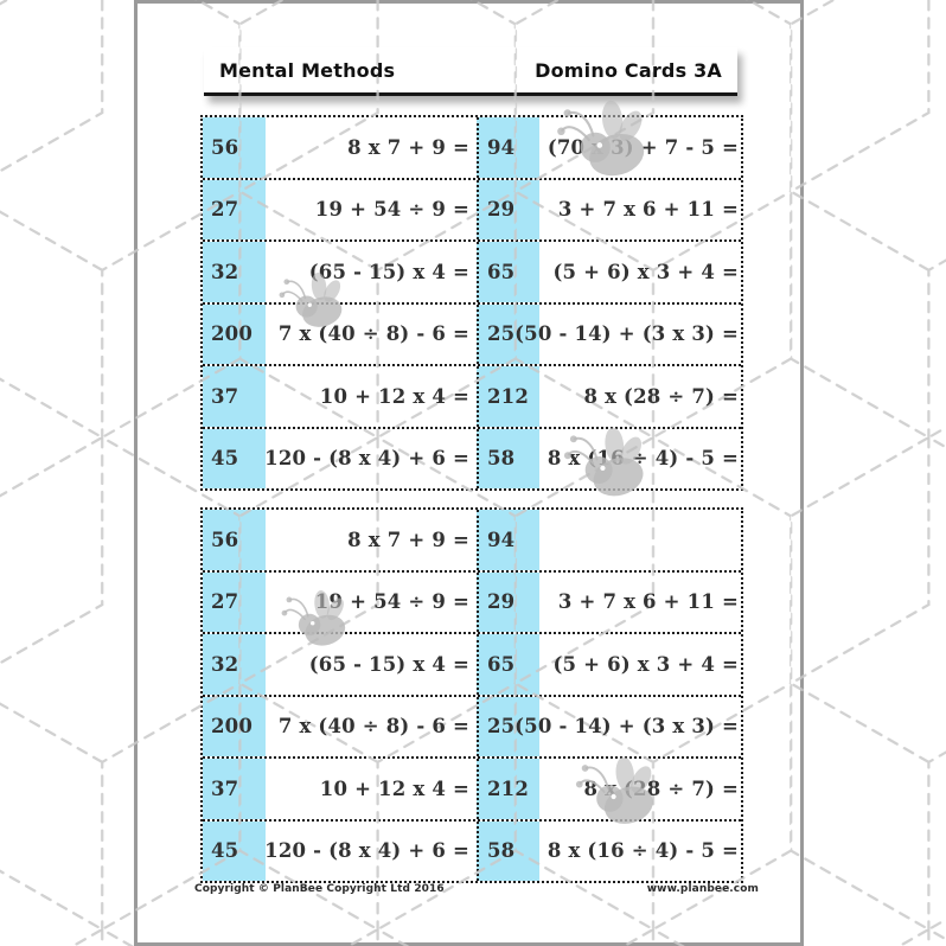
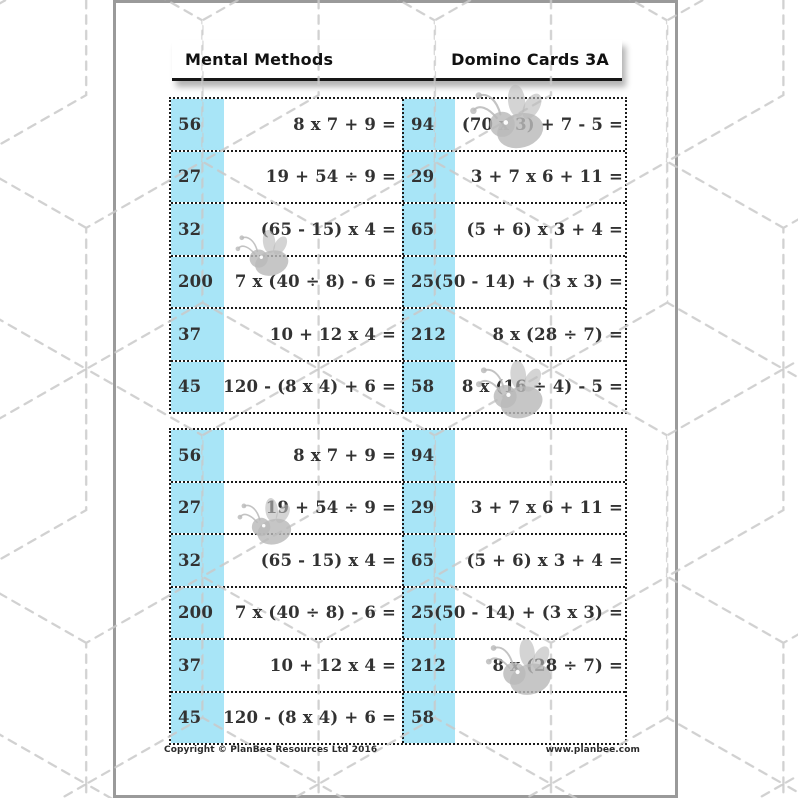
  Mental Methods
  Domino Cards 3A
  56
  8 x 7 + 9 =
  94
  (70 + 7 - 5 =
  27
  19 + 54 ÷ 9 =
  29
  3 + 7 x 6 + 11 =
  32
  (65 - 15) x 4 =
  65
  (5 + 6) x 3 + 4 =
  200
  7 x (40 ÷ 8) - 6 =
  25
  (50 - 14) + (3 x 3) =
  37
  10 + 12 x 4 =
  212
  8 x (28 ÷ 7) =
  45
  120 - (8 x 4) + 6 =
  58
  8 x ÷ 4) - 5 =
  56
  8 x 7 + 9 =
  94
  27
  + 54 ÷ 9 =
  29
  3 + 7 x 6 + 11 =
  32
  (65 - 15) x 4 =
  65
  (5 + 6) x 3 + 4 =
  200
  7 x (40 ÷ 8) - 6 =
  25
  (50 - 14) + (3 x 3) =
  37
  10 + 12 x 4 =
  212
  45
  120 - (8 x 4) + 6 =
  58
- 8 x (16 ÷ 4) - 5 =
- Copyright © PlanBee Copyright Ltd 2016
+ Copyright © PlanBee Resources Ltd 2016
  www.planbee.com
